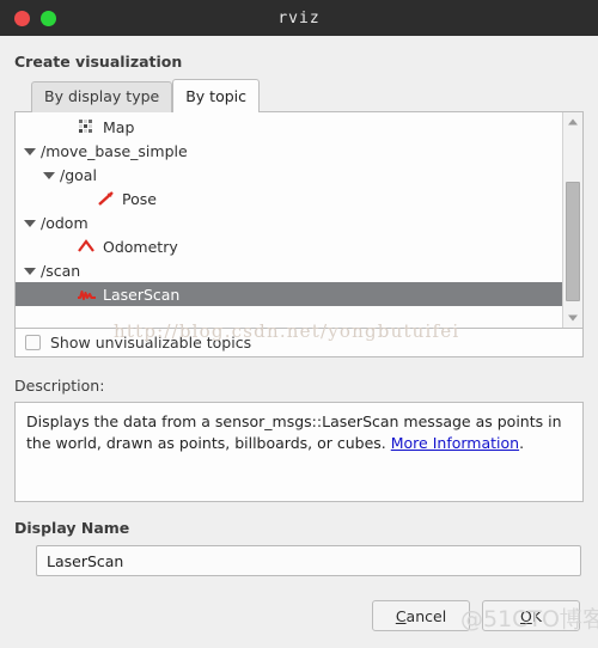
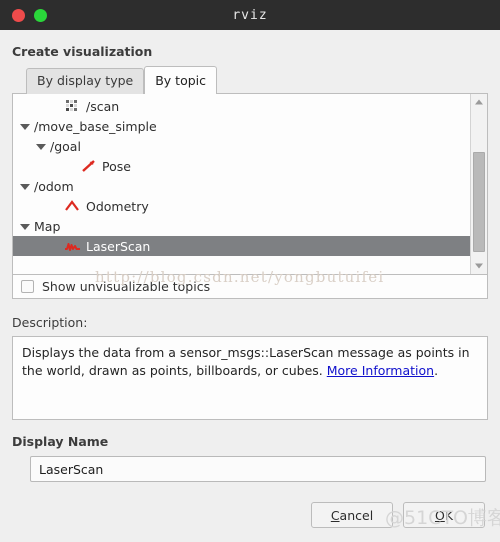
  rviz
  Create visualization
  By display type
  By topic
- Map
+ /scan
  /move_base_simple
  /goal
  Pose
  /odom
  Odometry
- /scan
+ Map
  LaserScan
  Show unvisualizable topics
  Description:
  Displays the data from a sensor_msgs::LaserScan message as points in the world, drawn as points, billboards, or cubes. More Information.
  Display Name
  LaserScan
  C
  ancel
  O
  K
  http://blog.csdn.net/yongbutuifei
  @51CTO博客
